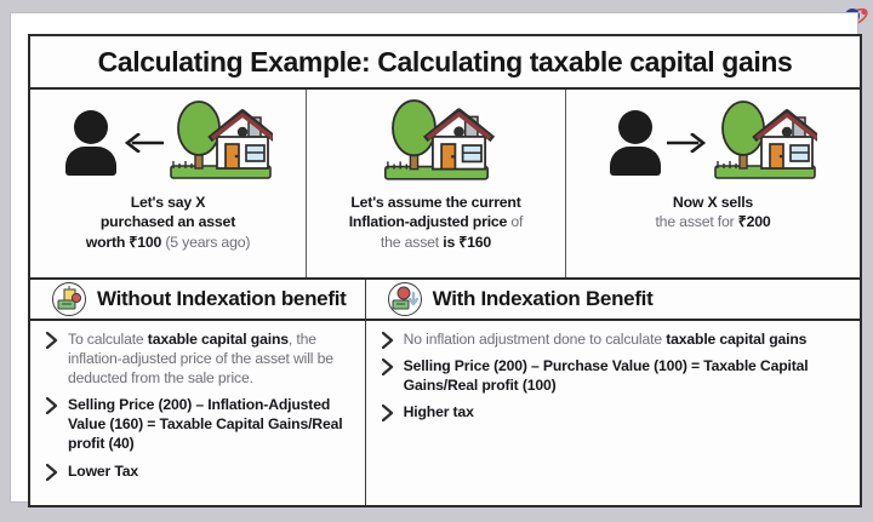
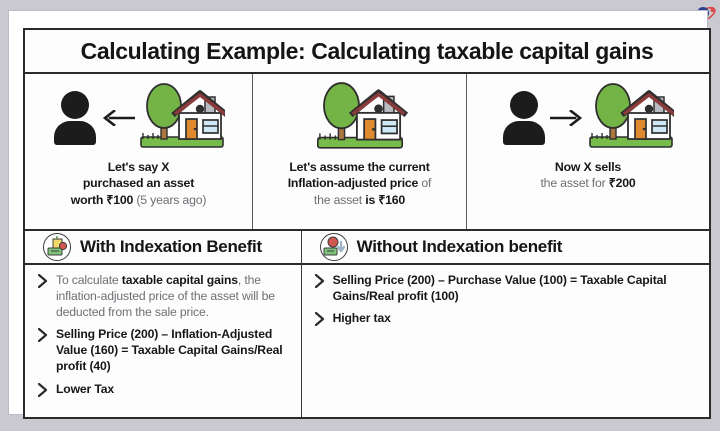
  Calculating Example: Calculating taxable capital gains
  Let's say X
  purchased an asset
  worth ₹100 (5 years ago)
  Let's assume the current
  Inflation-adjusted price of
  the asset is ₹160
  Now X sells
  the asset for ₹200
- Without Indexation benefit
+ With Indexation Benefit
  To calculate taxable capital gains, the inflation-adjusted price of the asset will be deducted from the sale price.
  Selling Price (200) – Inflation-Adjusted Value (160) = Taxable Capital Gains/Real profit (40)
  Lower Tax
- With Indexation Benefit
+ Without Indexation benefit
- No inflation adjustment done to calculate taxable capital gains
  Selling Price (200) – Purchase Value (100) = Taxable Capital Gains/Real profit (100)
  Higher tax
